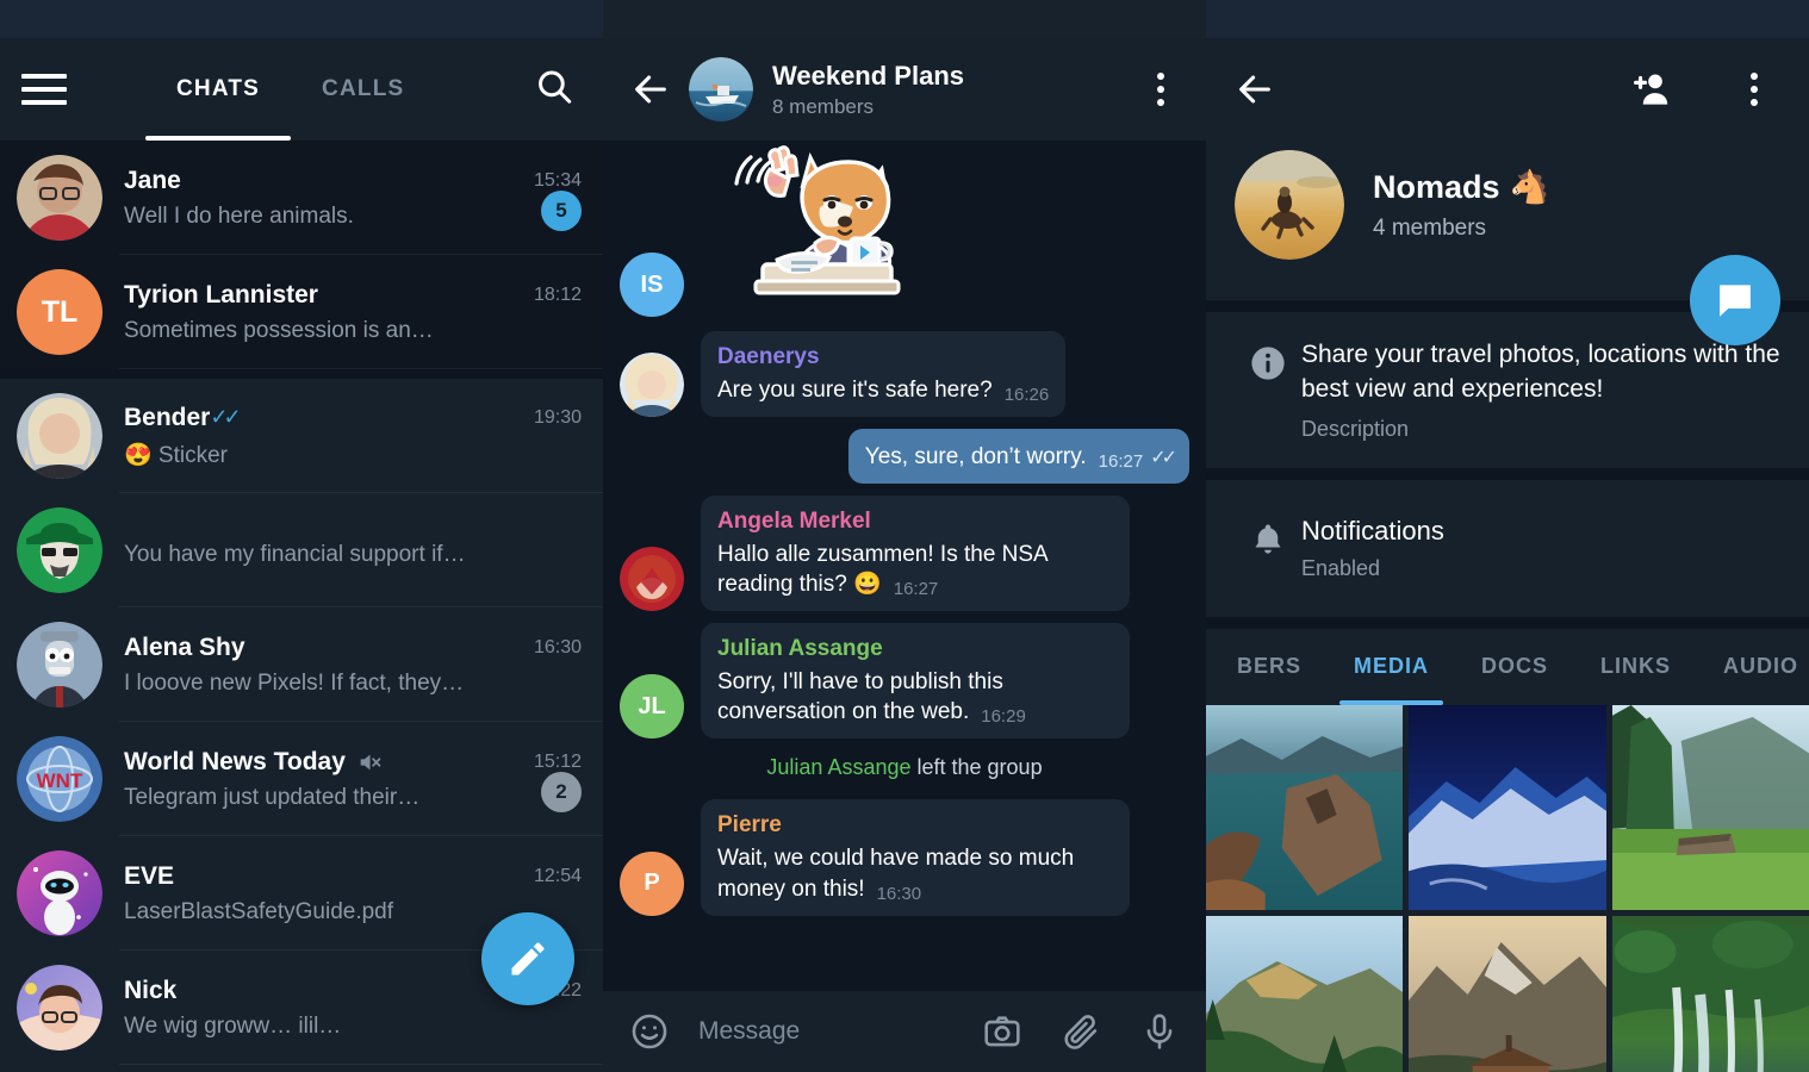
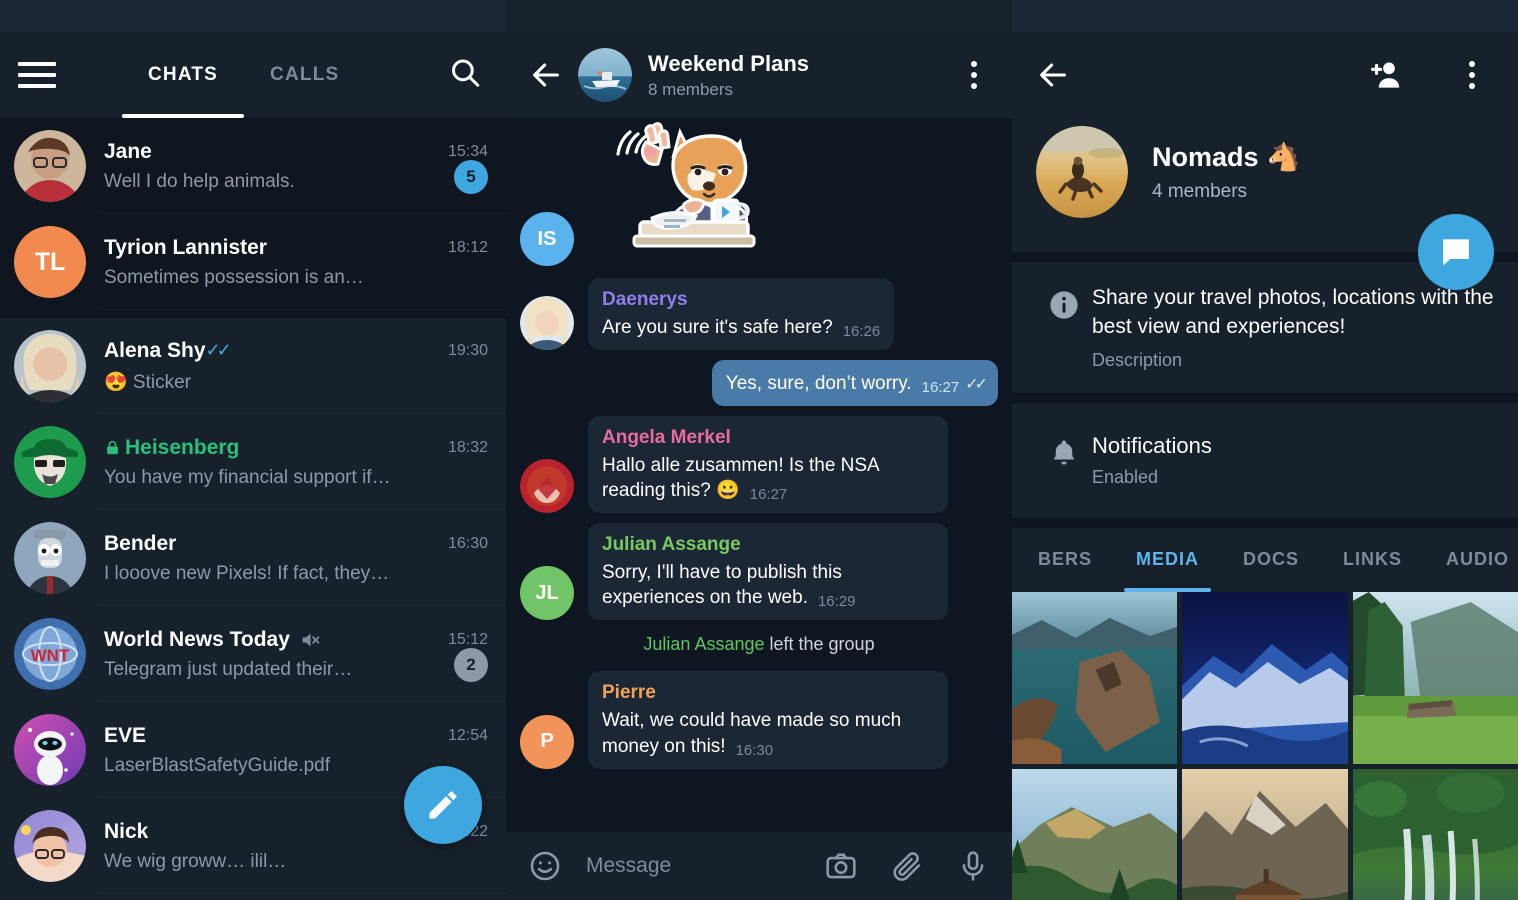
  CHATS
  CALLS
  Jane
  15:34
- Well I do here animals.
+ Well I do help animals.
  5
  TL
  Tyrion Lannister
  18:12
  Sometimes possession is an…
- Bender
+ Alena Shy
  ✓✓
  19:30
  😍 Sticker
+ Heisenberg
+ 18:32
  You have my financial support if…
- Alena Shy
+ Bender
  16:30
  I looove new Pixels! If fact, they…
  WNT
  World News Today
  15:12
  Telegram just updated their…
  2
  EVE
  12:54
  LaserBlastSafetyGuide.pdf
  Nick
  We wig groww… ilil…
  Weekend Plans
  8 members
  IS
  Daenerys
  Are you sure it's safe here? 16:26
  Yes, sure, don’t worry. 16:27 ✓✓
  Angela Merkel
  Hallo alle zusammen! Is the NSA reading this? 😀 16:27
  JL
  Julian Assange
- Sorry, I'll have to publish this conversation on the web. 16:29
+ Sorry, I'll have to publish this experiences on the web. 16:29
  Julian Assange left the group
  P
  Pierre
  Wait, we could have made so much money on this! 16:30
  Message
  Nomads
  🐴
  4 members
  Share your travel photos, locations with the best view and experiences!
  Description
  Notifications
  Enabled
  BERS
  MEDIA
  DOCS
  LINKS
  AUDIO
